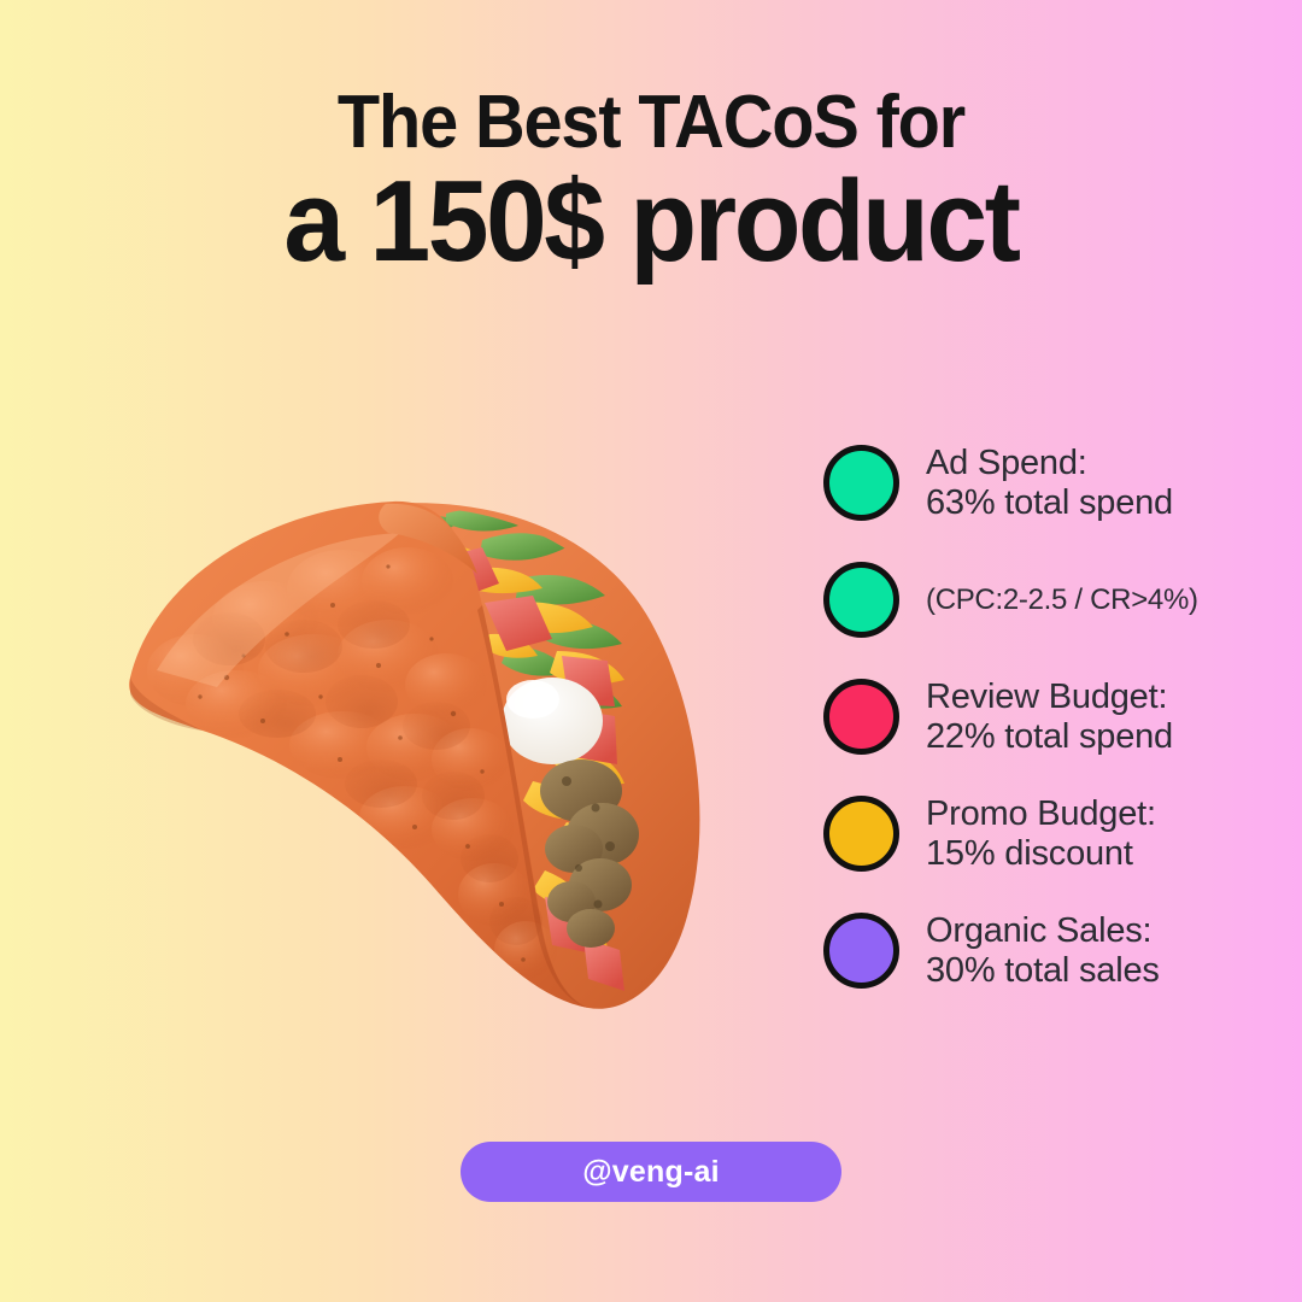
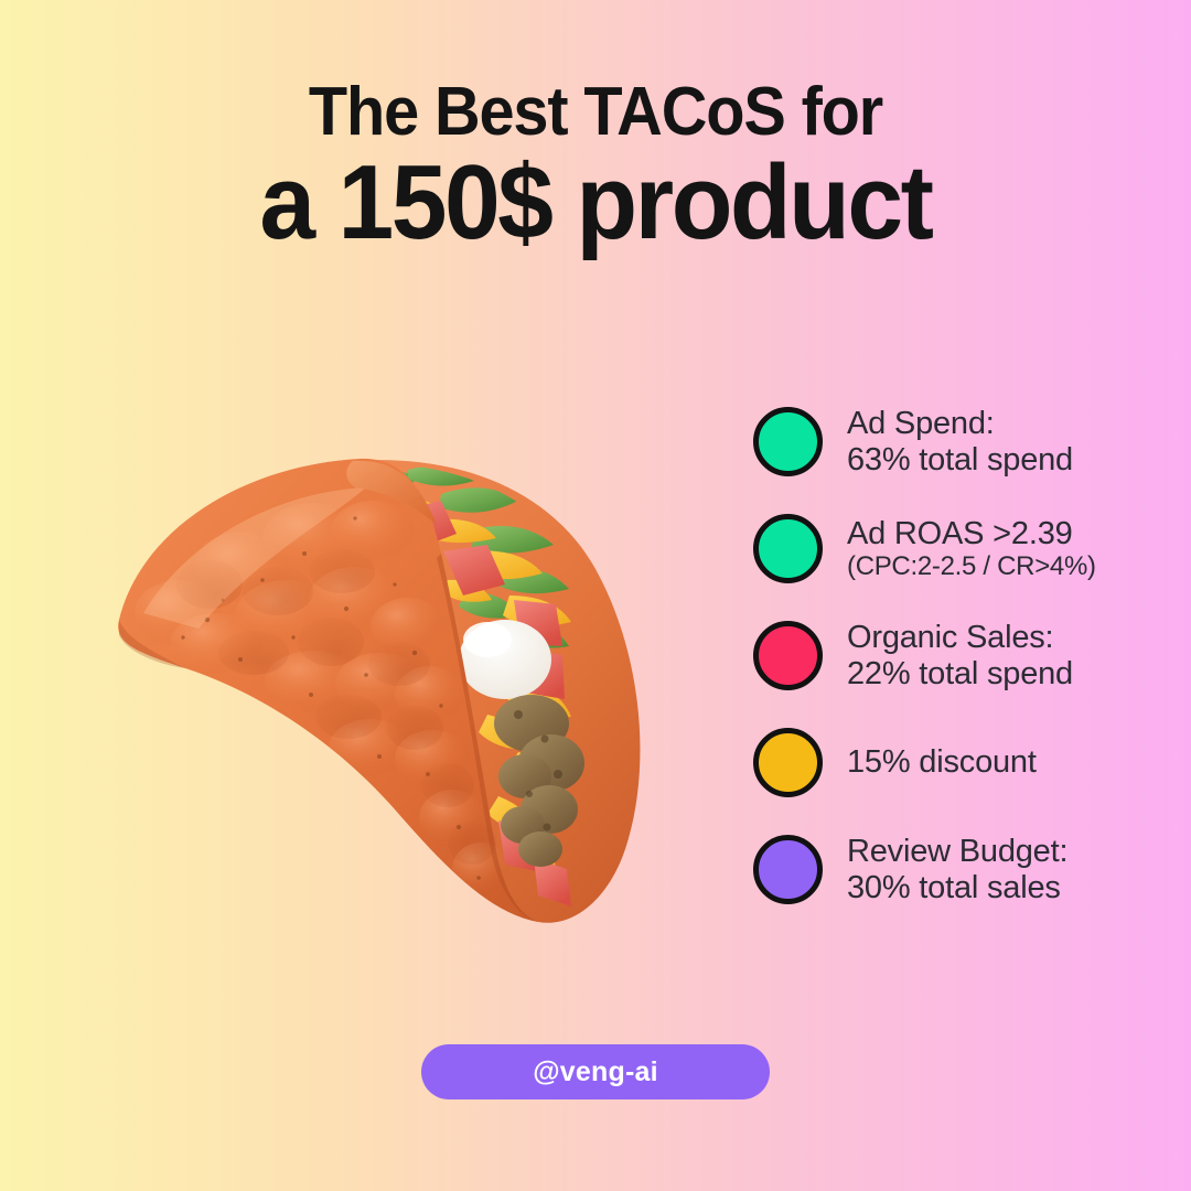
  The Best TACoS for
  a 150$ product
  Ad Spend:
  63% total spend
+ Ad ROAS >2.39
  (CPC:2-2.5 / CR>4%)
- Review Budget:
+ Organic Sales:
  22% total spend
- Promo Budget:
  15% discount
- Organic Sales:
+ Review Budget:
  30% total sales
  @veng-ai
